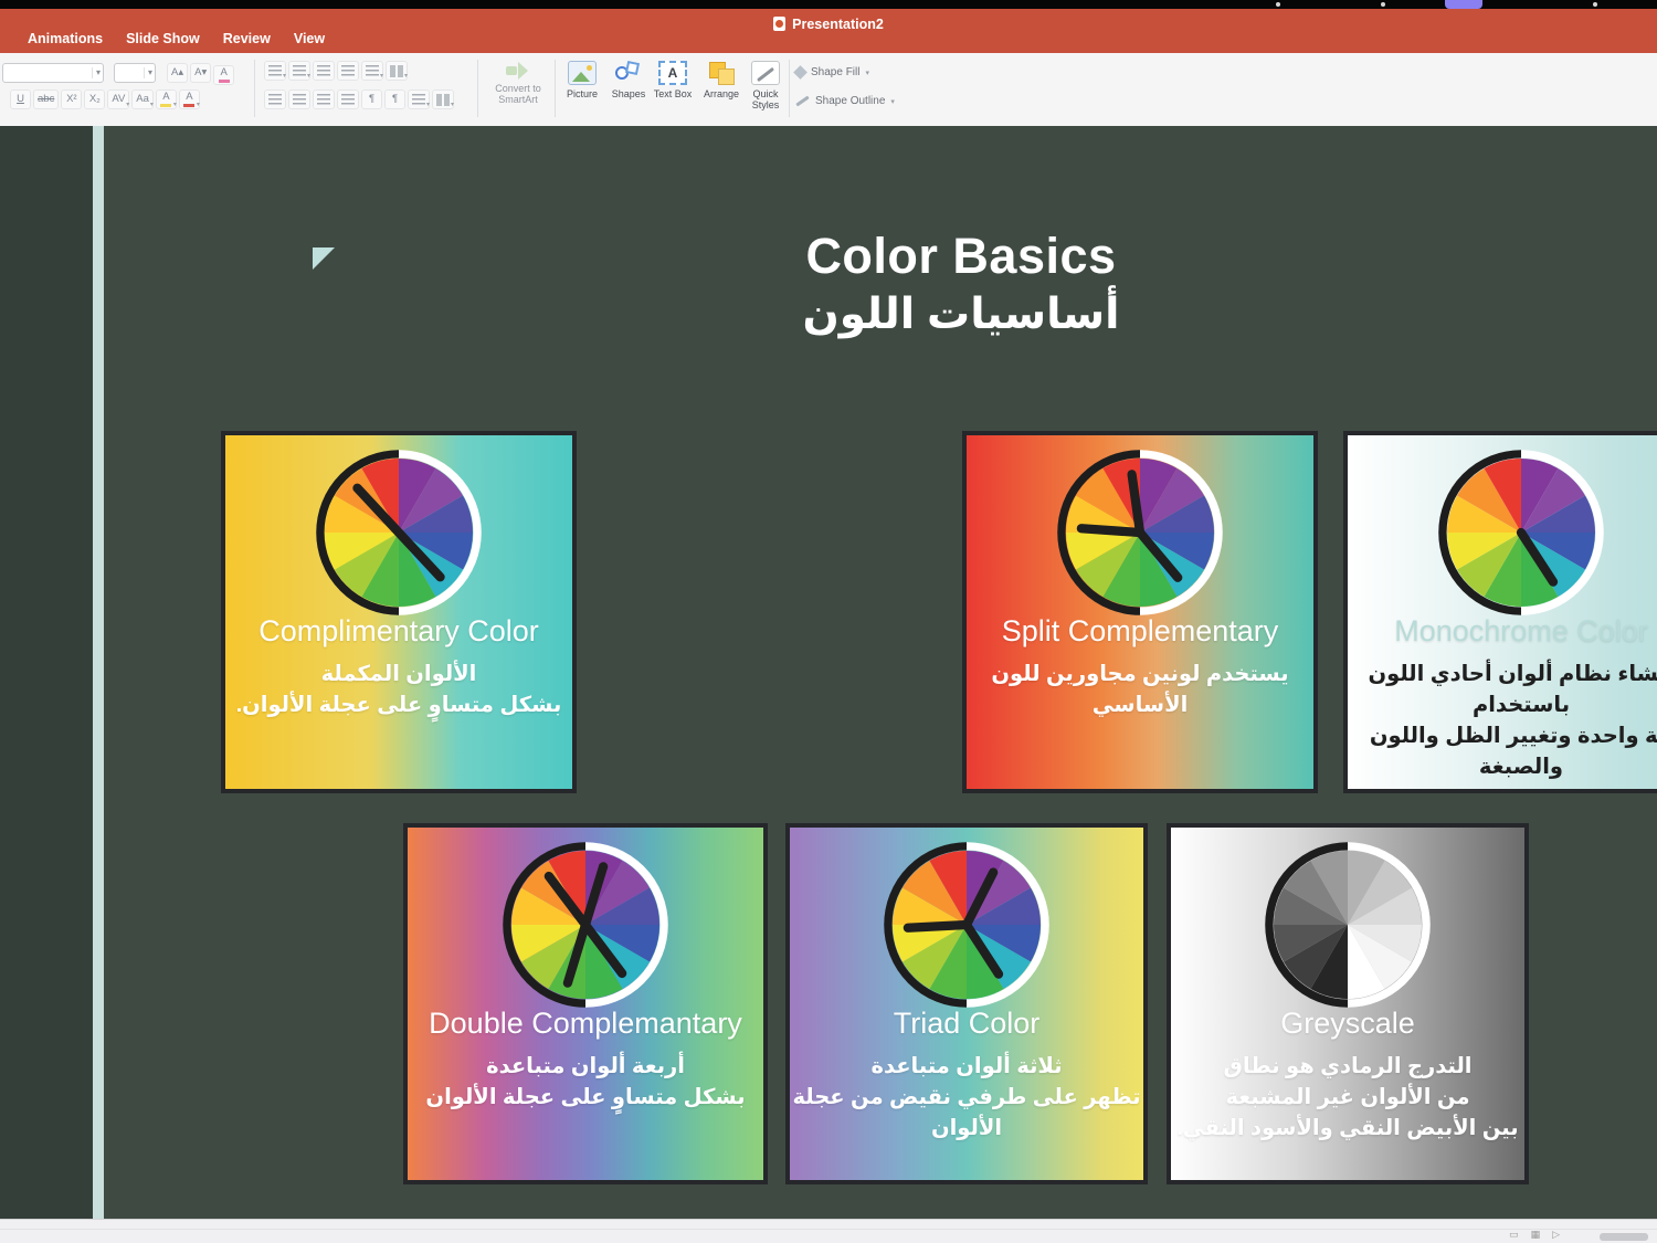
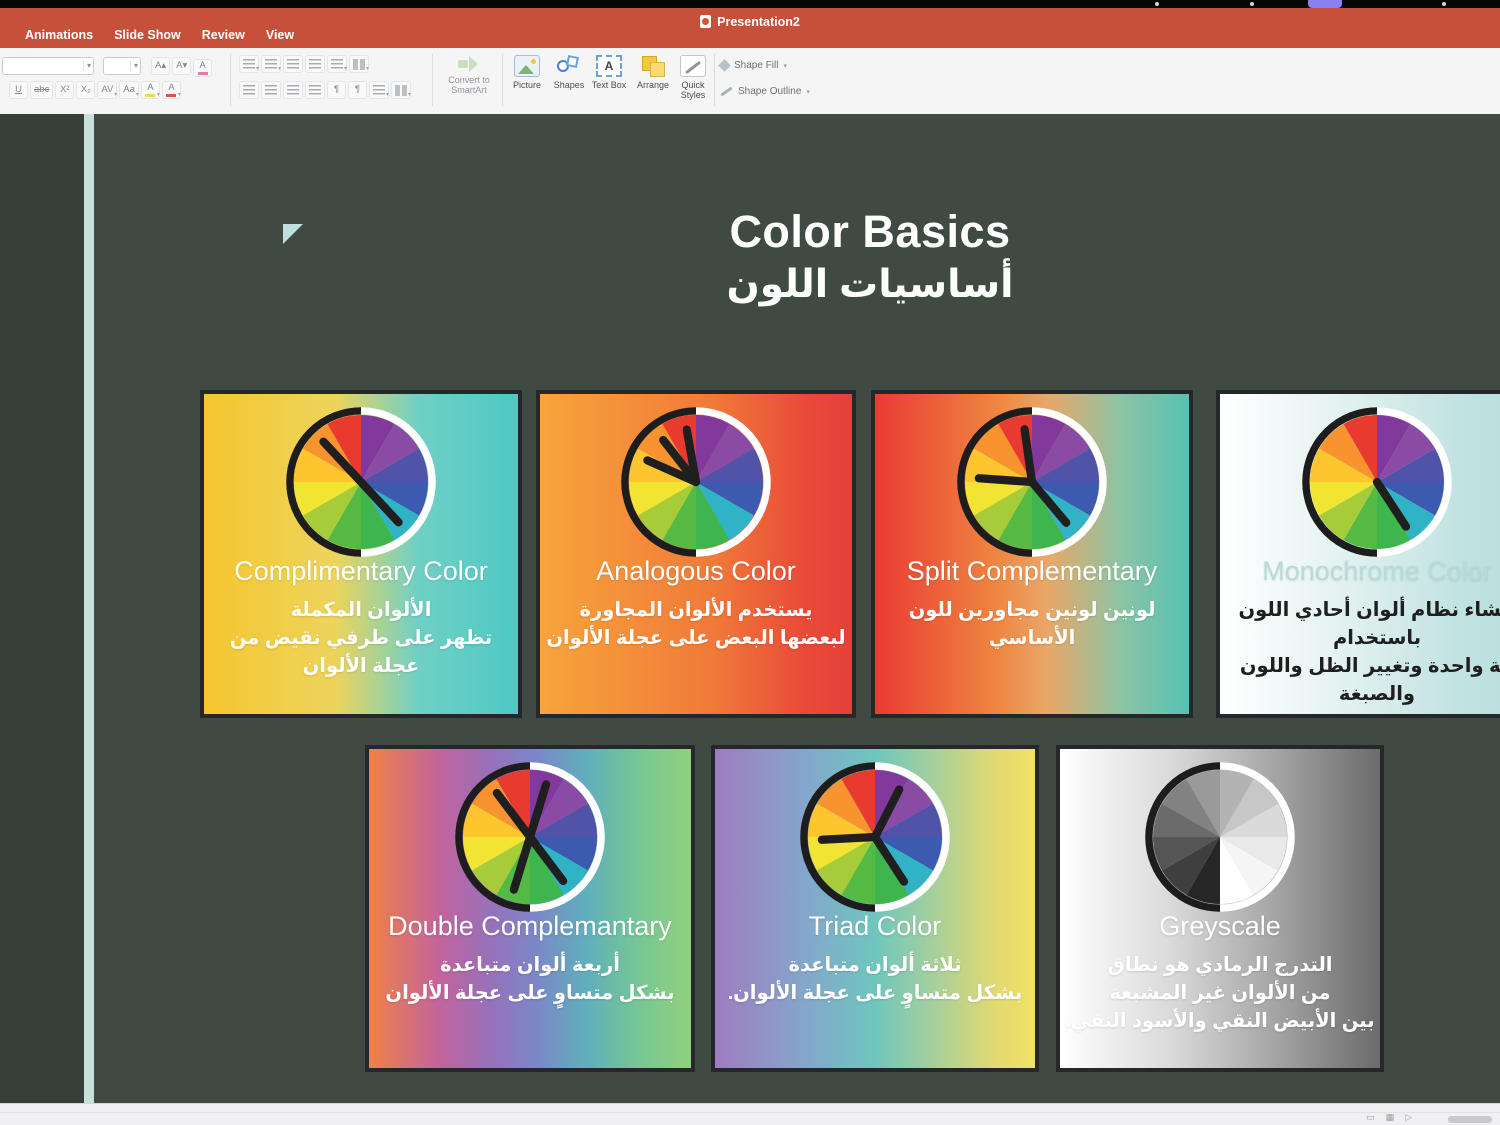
  Presentation2
  Animations
  Slide Show
  Review
  View
  A▴
  A▾
  A
  U
  abc
  X²
  X₂
  AV
  Aa
  A
  A
  ¶
  ¶
  Convert to SmartArt
  Picture
  Shapes
  Text Box
  Arrange
  Quick Styles
  Shape Fill
  Shape Outline
  Color Basics
  أساسيات اللون
  Complimentary Color
  الألوان المكملة
- بشكل متساوٍ على عجلة الألوان.
+ تظهر على طرفي نقيض من عجلة الألوان
+ Analogous Color
+ يستخدم الألوان المجاورة
+ لبعضها البعض على عجلة الألوان
  Split Complementary
- يستخدم لونين مجاورين للون الأساسي
+ لونين لونين مجاورين للون الأساسي
  Monochrome Color
  شاء نظام ألوان أحادي اللون باستخدام
  ة واحدة وتغيير الظل واللون والصبغة
  Double Complemantary
  أربعة ألوان متباعدة
  بشكل متساوٍ على عجلة الألوان
  Triad Color
  ثلاثة ألوان متباعدة
- تظهر على طرفي نقيض من عجلة الألوان
+ بشكل متساوٍ على عجلة الألوان.
  Greyscale
  التدرج الرمادي هو نطاق
  من الألوان غير المشبعة
  بين الأبيض النقي والأسود النقي
  ▭
  ▦
  ▷
